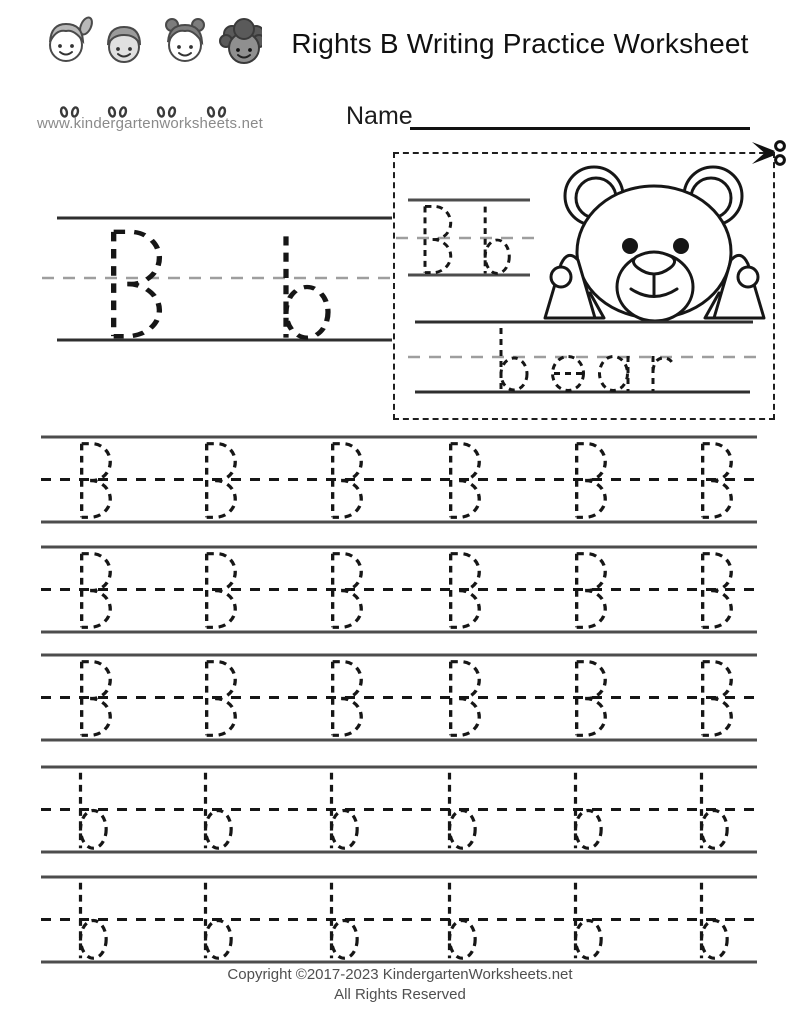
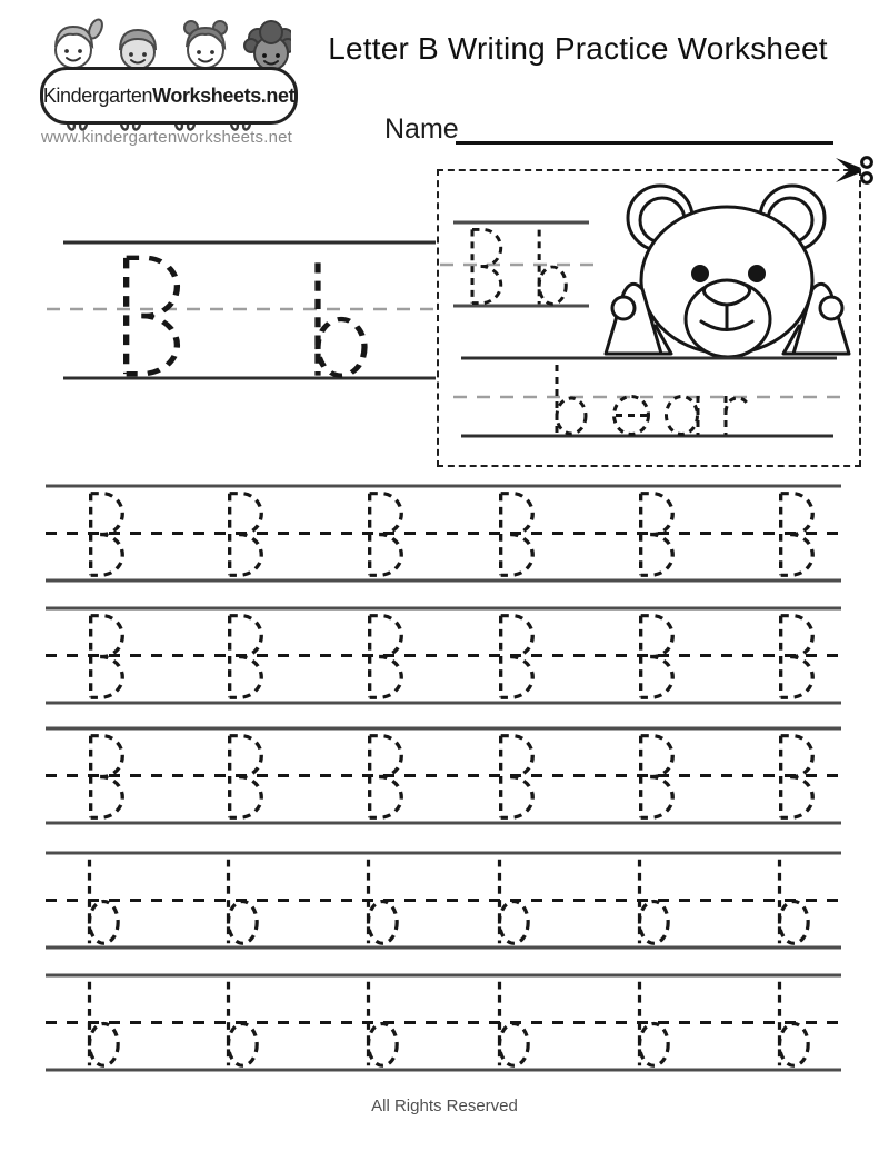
+ KindergartenWorksheets.net
  www.kindergartenworksheets.net
- Rights B Writing Practice Worksheet
+ Letter B Writing Practice Worksheet
  Name
- Copyright ©2017-2023 KindergartenWorksheets.net
  All Rights Reserved
